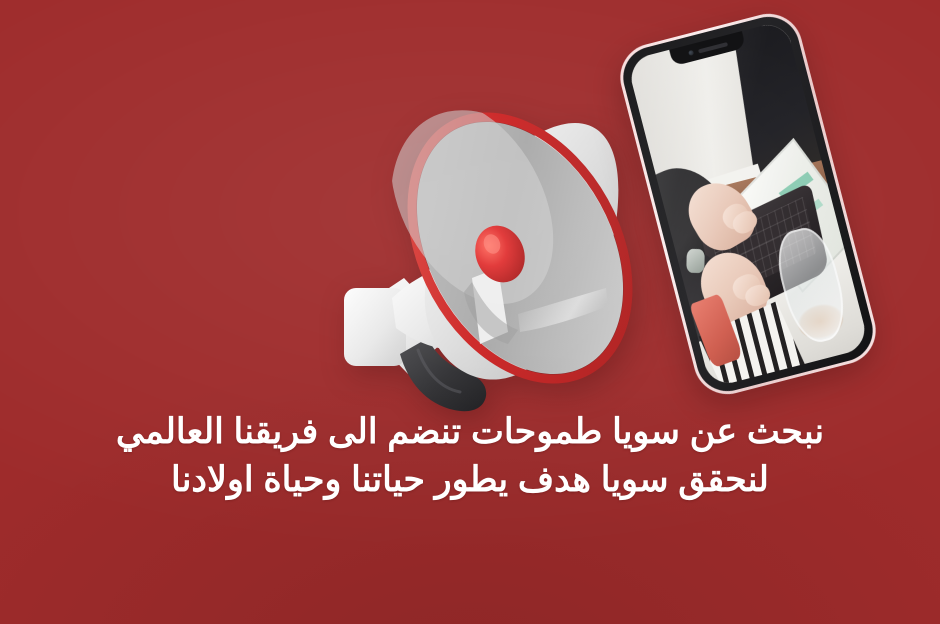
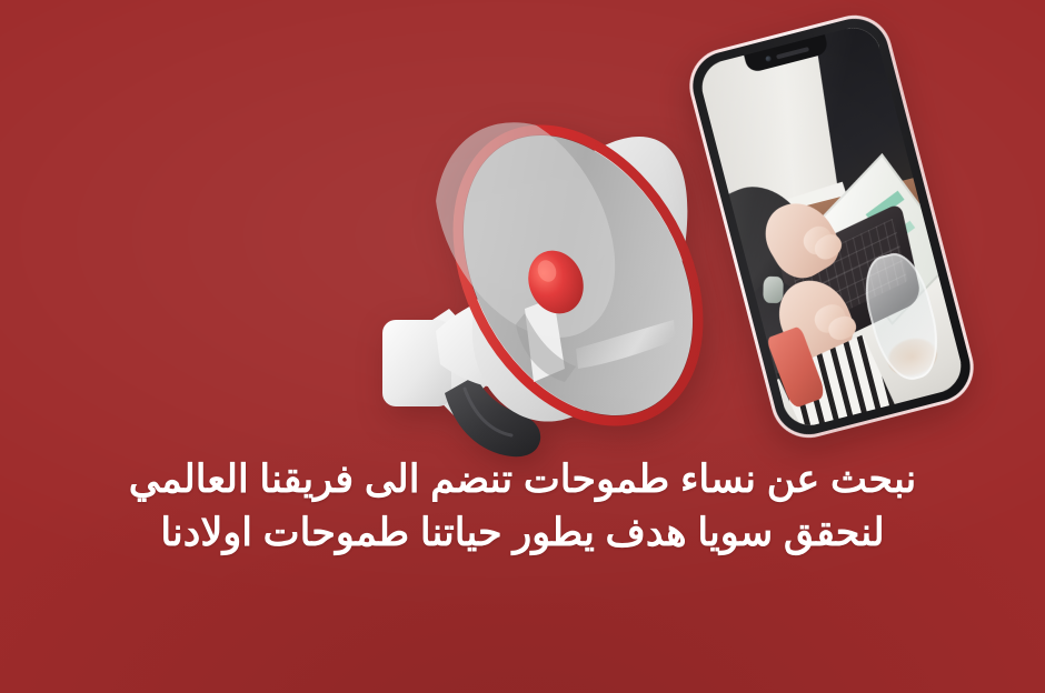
- نبحث عن سويا طموحات تنضم الى فريقنا العالمي
+ نبحث عن نساء طموحات تنضم الى فريقنا العالمي
- لنحقق سويا هدف يطور حياتنا وحياة اولادنا
+ لنحقق سويا هدف يطور حياتنا طموحات اولادنا
